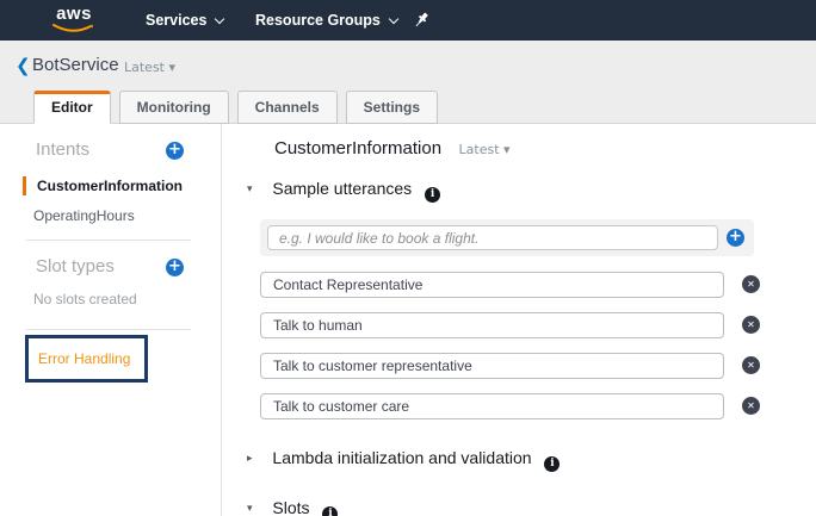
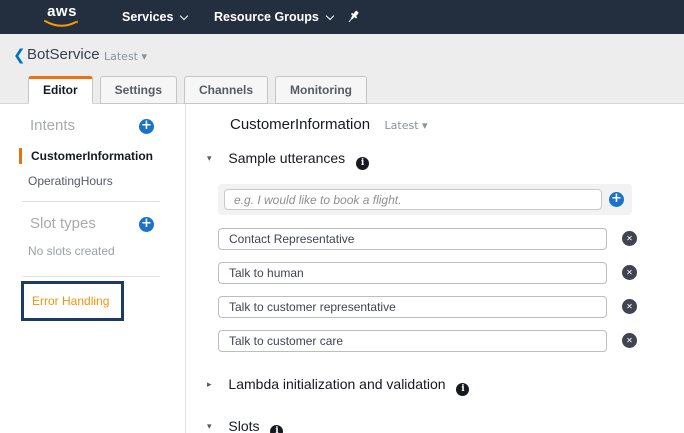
  aws
  Services
  Resource Groups
  ❮
  BotService
  Latest ▾
  Editor
- Monitoring
+ Settings
  Channels
- Settings
+ Monitoring
  Intents
  +
  CustomerInformation
  OperatingHours
  Slot types
  +
  No slots created
  Error Handling
  CustomerInformation Latest ▾
  ▾ Sample utterances i
  e.g. I would like to book a flight.
  +
  Contact Representative
  ✕
  Talk to human
  ✕
  Talk to customer representative
  ✕
  Talk to customer care
  ✕
  ▸ Lambda initialization and validation i
  ▾ Slots i
